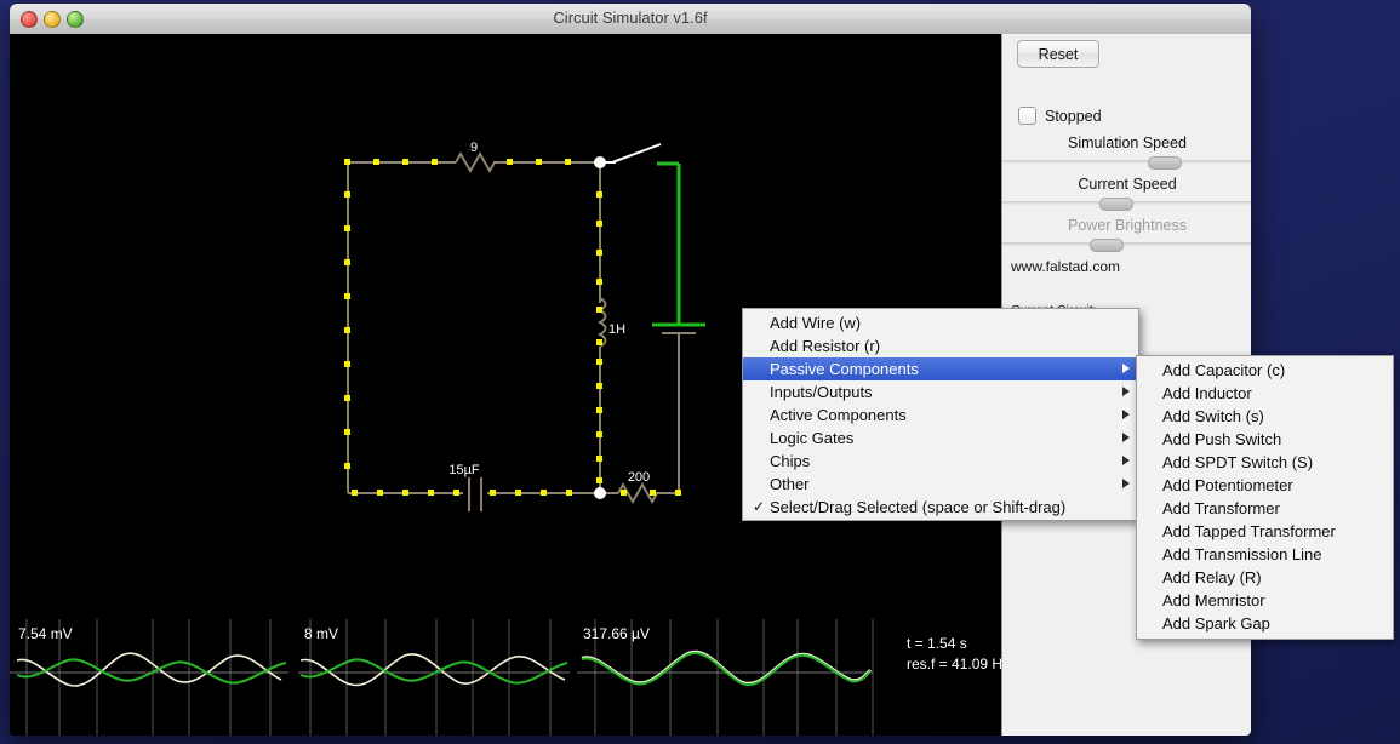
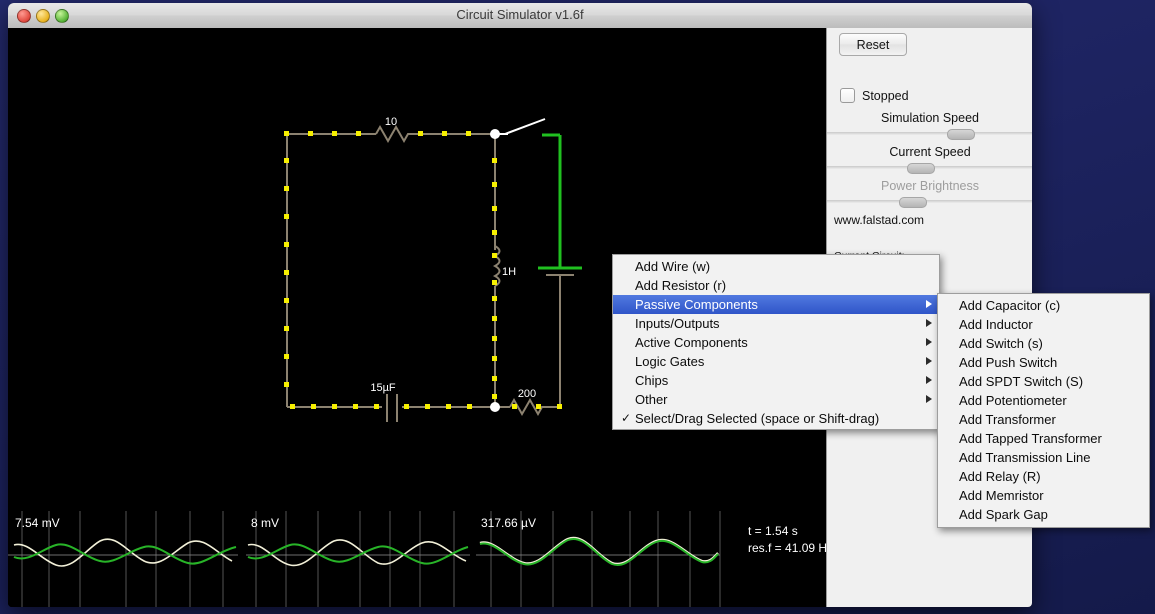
  Circuit Simulator v1.6f
- 9
+ 10
  1H
  15µF
  200
  7.54 mV
  8 mV
  317.66 µV
  t = 1.54 s
  res.f = 41.09 H
  Reset
  Stopped
  Simulation Speed
  Current Speed
  Power Brightness
  www.falstad.com
  Add Wire (w)
  Add Resistor (r)
  Passive Components
  Inputs/Outputs
  Active Components
  Logic Gates
  Chips
  Other
  ✓
  Select/Drag Selected (space or Shift-drag)
  Add Capacitor (c)
  Add Inductor
  Add Switch (s)
  Add Push Switch
  Add SPDT Switch (S)
  Add Potentiometer
  Add Transformer
  Add Tapped Transformer
  Add Transmission Line
  Add Relay (R)
  Add Memristor
  Add Spark Gap
